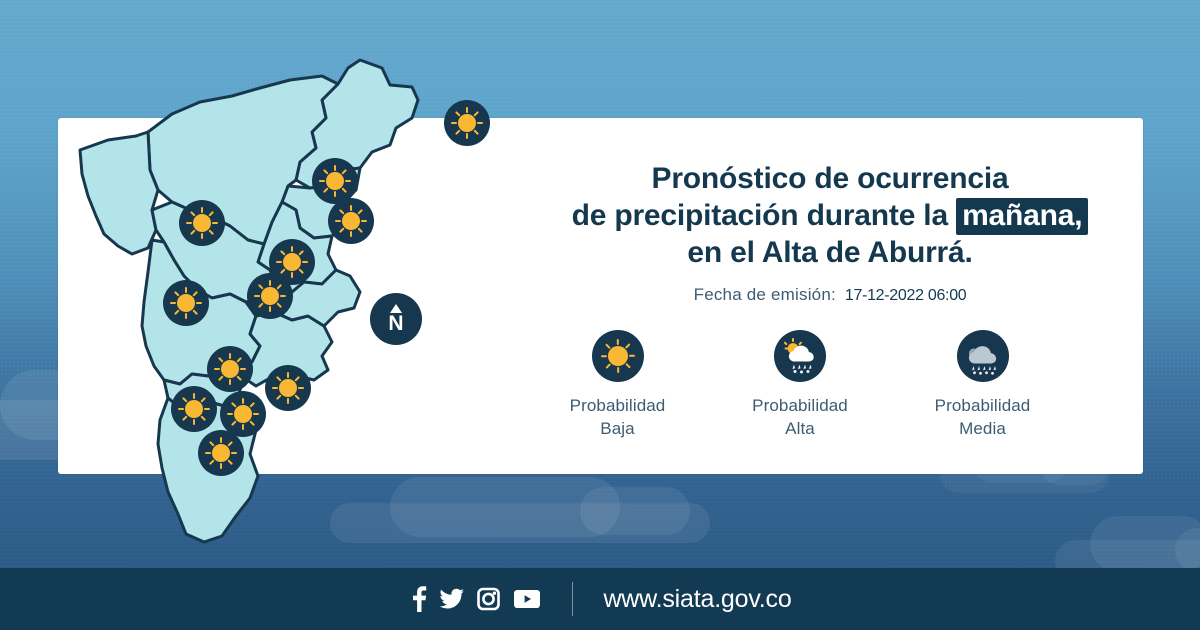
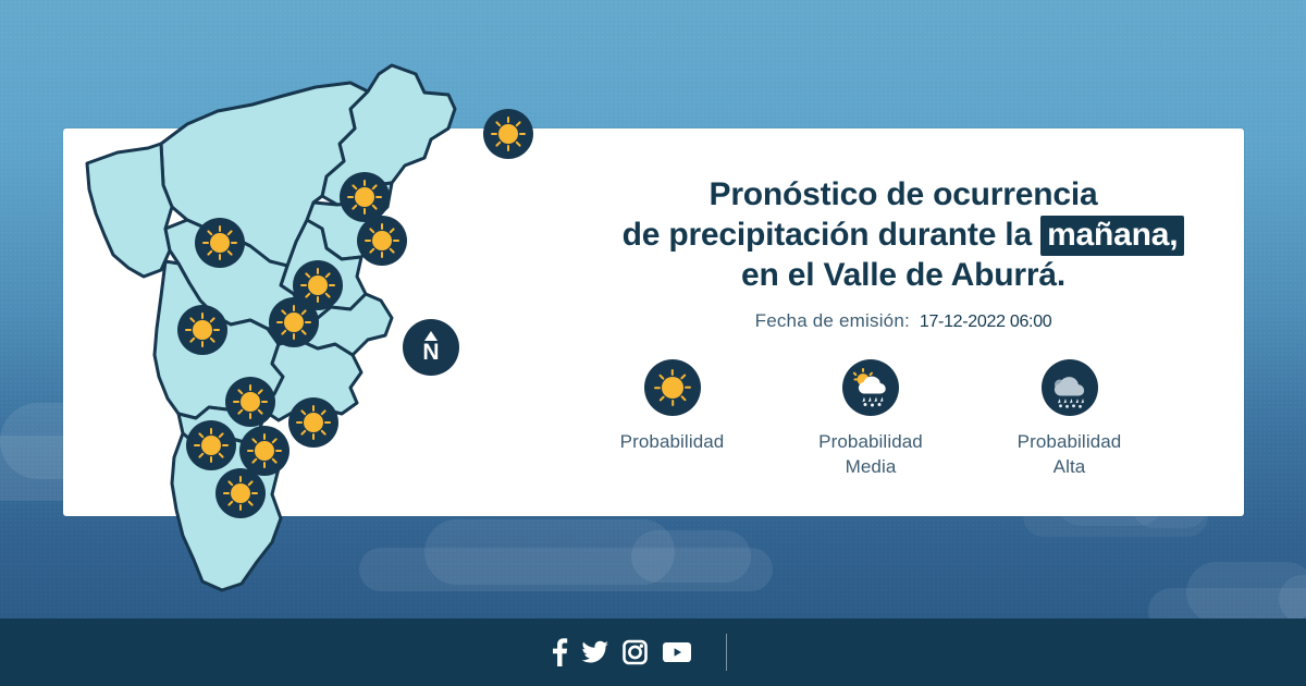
  N
  Pronóstico de ocurrencia
  de precipitación durante la mañana,
- en el Alta de Aburrá.
+ en el Valle de Aburrá.
  Fecha de emisión: 17-12-2022 06:00
  Probabilidad
- Baja
  Probabilidad
- Alta
+ Media
  Probabilidad
- Media
+ Alta
- www.siata.gov.co
